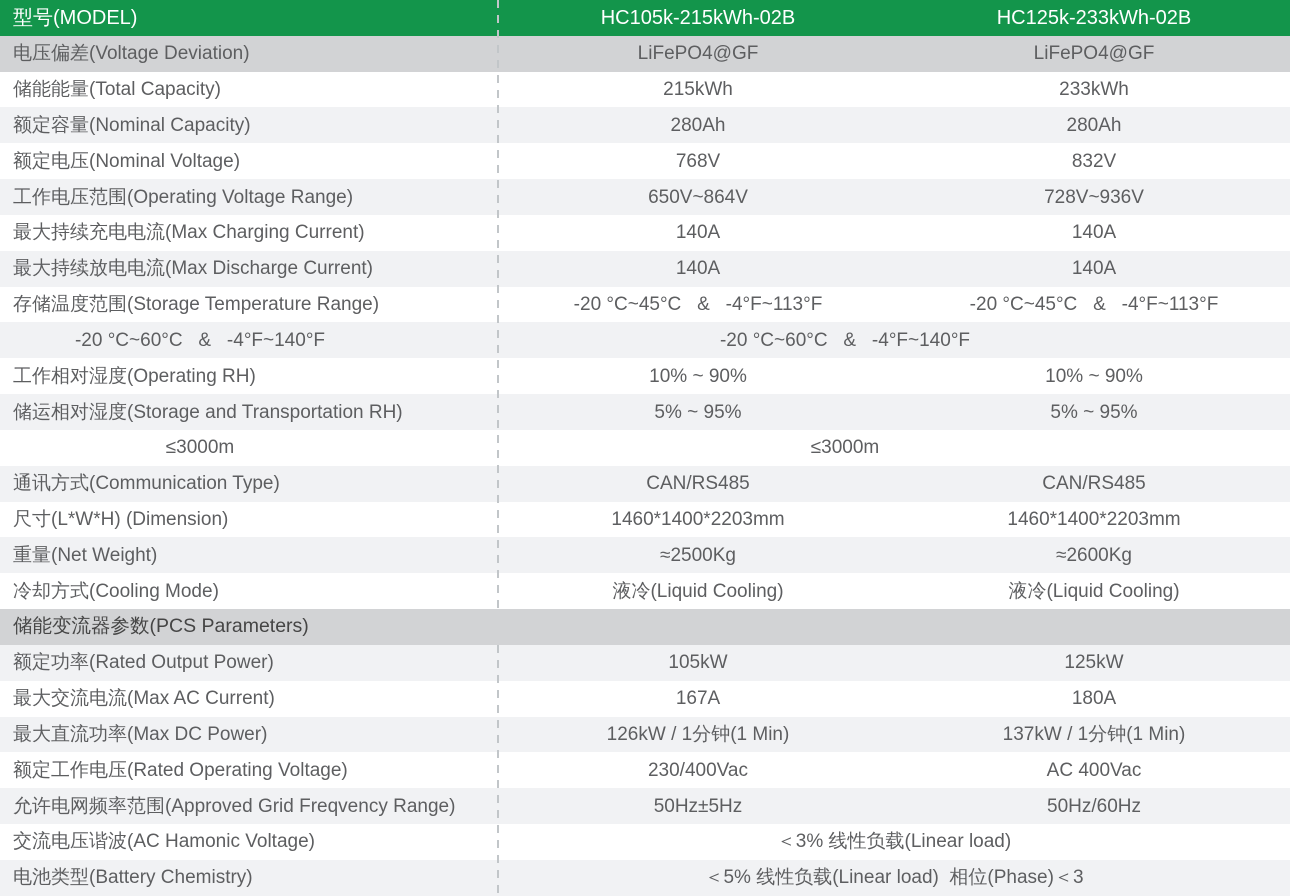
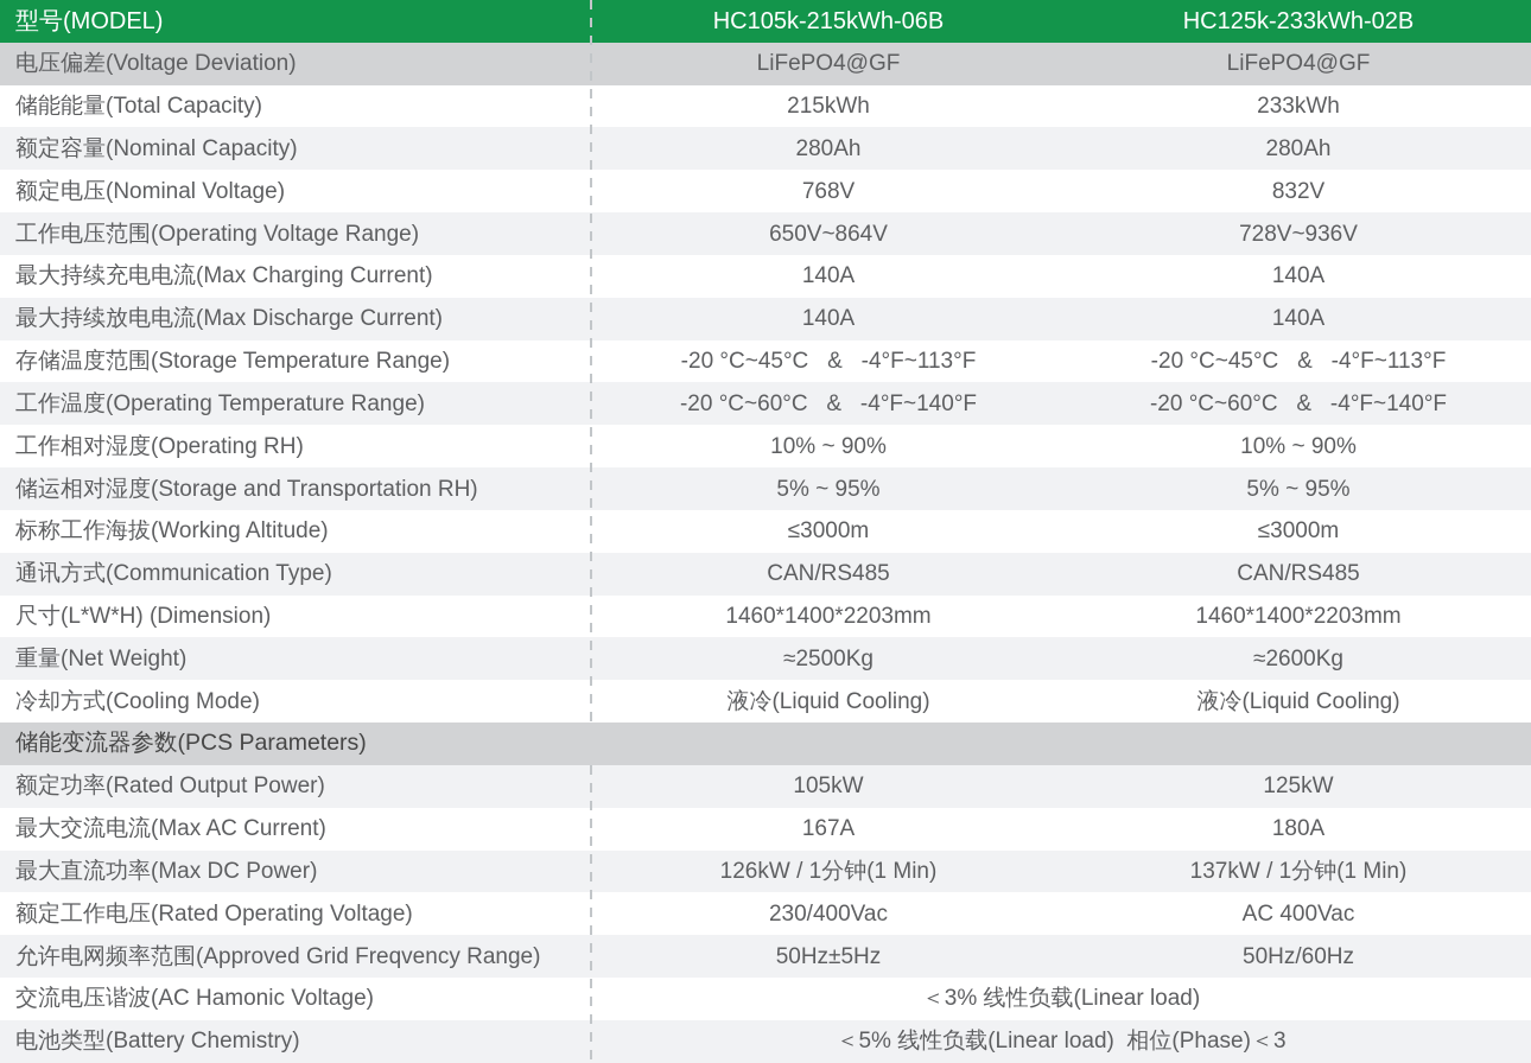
  型号(MODEL)
- HC105k-215kWh-02B
+ HC105k-215kWh-06B
  HC125k-233kWh-02B
  电压偏差(Voltage Deviation)
  LiFePO4@GF
  LiFePO4@GF
  储能能量(Total Capacity)
  215kWh
  233kWh
  额定容量(Nominal Capacity)
  280Ah
  280Ah
  额定电压(Nominal Voltage)
  768V
  832V
  工作电压范围(Operating Voltage Range)
  650V~864V
  728V~936V
  最大持续充电电流(Max Charging Current)
  140A
  140A
  最大持续放电电流(Max Discharge Current)
  140A
  140A
  存储温度范围(Storage Temperature Range)
  -20 °C~45°C & -4°F~113°F
  -20 °C~45°C & -4°F~113°F
+ 工作温度(Operating Temperature Range)
  -20 °C~60°C & -4°F~140°F
  -20 °C~60°C & -4°F~140°F
  工作相对湿度(Operating RH)
  10% ~ 90%
  10% ~ 90%
  储运相对湿度(Storage and Transportation RH)
  5% ~ 95%
  5% ~ 95%
+ 标称工作海拔(Working Altitude)
  ≤3000m
  ≤3000m
  通讯方式(Communication Type)
  CAN/RS485
  CAN/RS485
  尺寸(L*W*H) (Dimension)
  1460*1400*2203mm
  1460*1400*2203mm
  重量(Net Weight)
  ≈2500Kg
  ≈2600Kg
  冷却方式(Cooling Mode)
  液冷(Liquid Cooling)
  液冷(Liquid Cooling)
  储能变流器参数(PCS Parameters)
  额定功率(Rated Output Power)
  105kW
  125kW
  最大交流电流(Max AC Current)
  167A
  180A
  最大直流功率(Max DC Power)
  126kW / 1分钟(1 Min)
  137kW / 1分钟(1 Min)
  额定工作电压(Rated Operating Voltage)
  230/400Vac
  AC 400Vac
  允许电网频率范围(Approved Grid Freqvency Range)
  50Hz±5Hz
  50Hz/60Hz
  交流电压谐波(AC Hamonic Voltage)
  ＜3% 线性负载(Linear load)
  电池类型(Battery Chemistry)
  ＜5% 线性负载(Linear load) 相位(Phase)＜3
